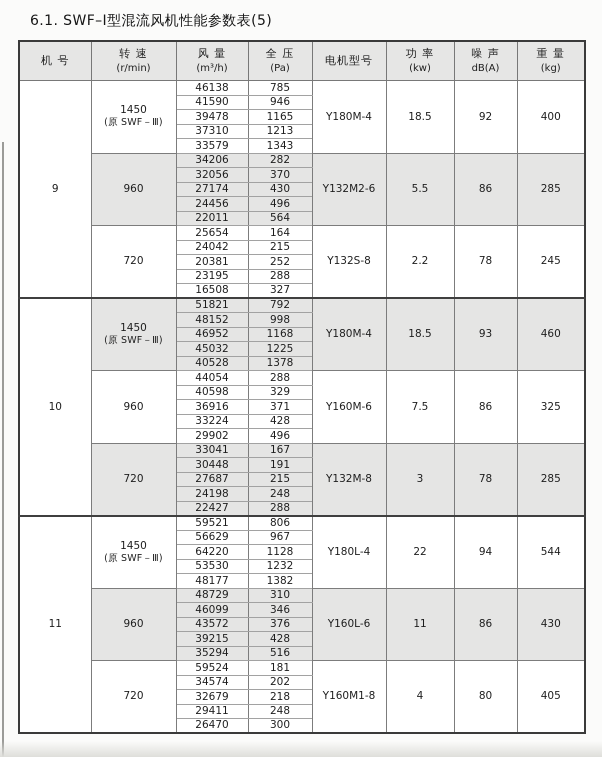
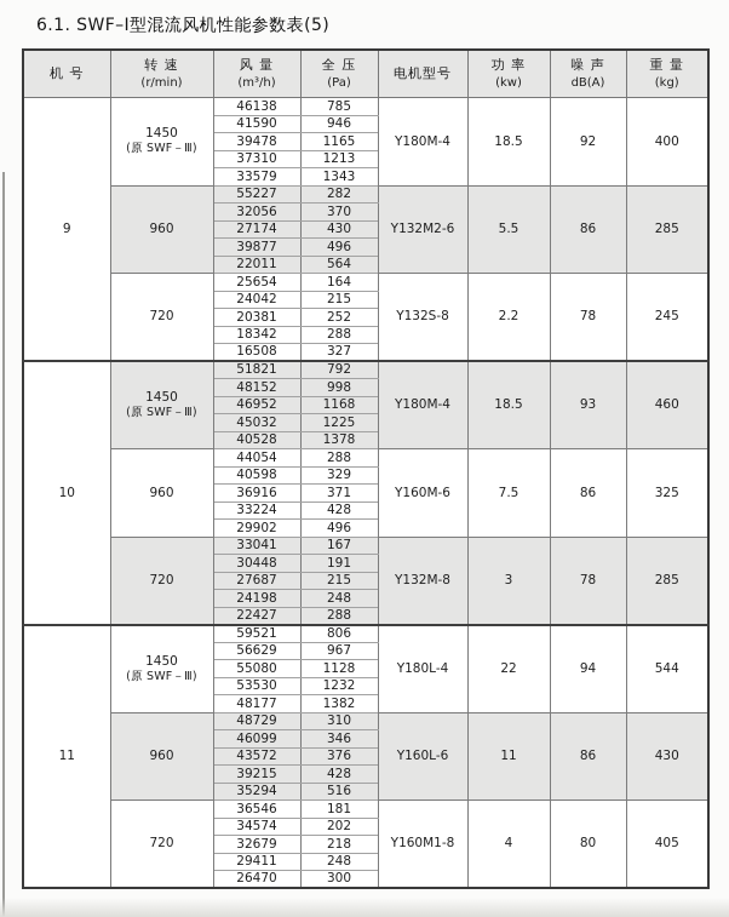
  6.1. SWF–Ⅰ型混流风机性能参数表(5)
  机 号	转 速 (r/min)	风 量 (m³/h)	全 压 (Pa)	电机型号	功 率 (kw)	噪 声 dB(A)	重 量 (kg)
  9	1450(原 SWF－Ⅲ)	46138	785	Y180M-4	18.5	92	400
  41590	946
  39478	1165
  37310	1213
  33579	1343
- 960	34206	282	Y132M2-6	5.5	86	285
+ 960	55227	282	Y132M2-6	5.5	86	285
  32056	370
  27174	430
- 24456	496
+ 39877	496
  22011	564
  720	25654	164	Y132S-8	2.2	78	245
  24042	215
  20381	252
- 23195	288
+ 18342	288
  16508	327
  10	1450(原 SWF－Ⅲ)	51821	792	Y180M-4	18.5	93	460
  48152	998
  46952	1168
  45032	1225
  40528	1378
  960	44054	288	Y160M-6	7.5	86	325
  40598	329
  36916	371
  33224	428
  29902	496
  720	33041	167	Y132M-8	3	78	285
  30448	191
  27687	215
  24198	248
  22427	288
  11	1450(原 SWF－Ⅲ)	59521	806	Y180L-4	22	94	544
  56629	967
- 64220	1128
+ 55080	1128
  53530	1232
  48177	1382
  960	48729	310	Y160L-6	11	86	430
  46099	346
  43572	376
  39215	428
  35294	516
- 720	59524	181	Y160M1-8	4	80	405
+ 720	36546	181	Y160M1-8	4	80	405
  34574	202
  32679	218
  29411	248
  26470	300
